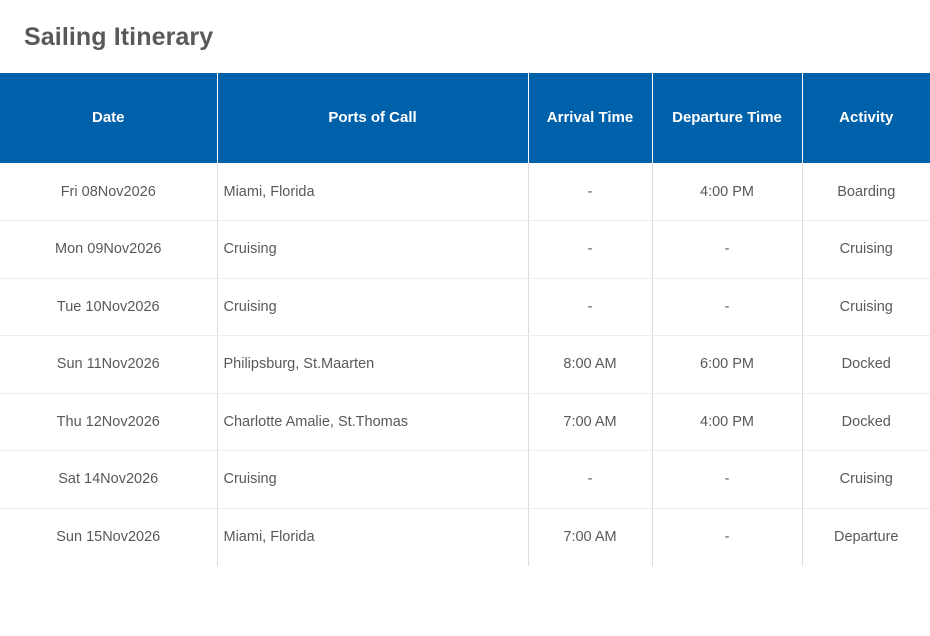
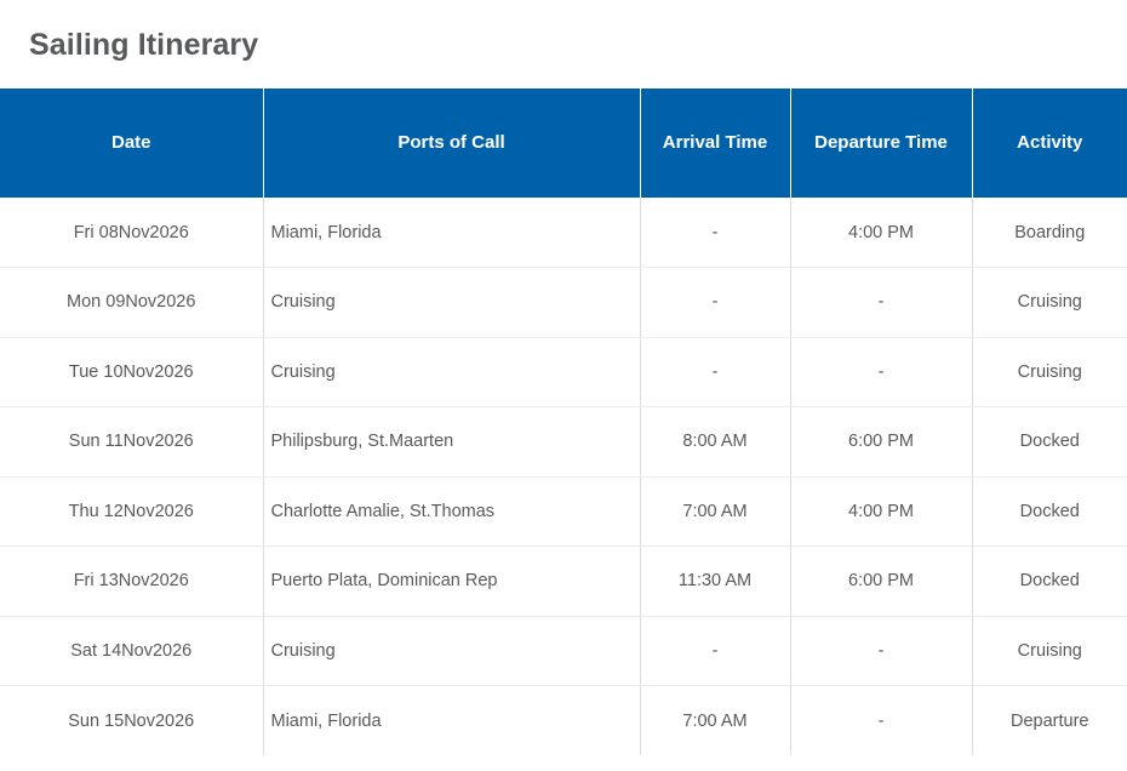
  Sailing Itinerary
  Date	Ports of Call	Arrival Time	Departure Time	Activity
  Fri 08Nov2026	Miami, Florida	-	4:00 PM	Boarding
  Mon 09Nov2026	Cruising	-	-	Cruising
  Tue 10Nov2026	Cruising	-	-	Cruising
  Sun 11Nov2026	Philipsburg, St.Maarten	8:00 AM	6:00 PM	Docked
  Thu 12Nov2026	Charlotte Amalie, St.Thomas	7:00 AM	4:00 PM	Docked
+ Fri 13Nov2026	Puerto Plata, Dominican Rep	11:30 AM	6:00 PM	Docked
  Sat 14Nov2026	Cruising	-	-	Cruising
  Sun 15Nov2026	Miami, Florida	7:00 AM	-	Departure
